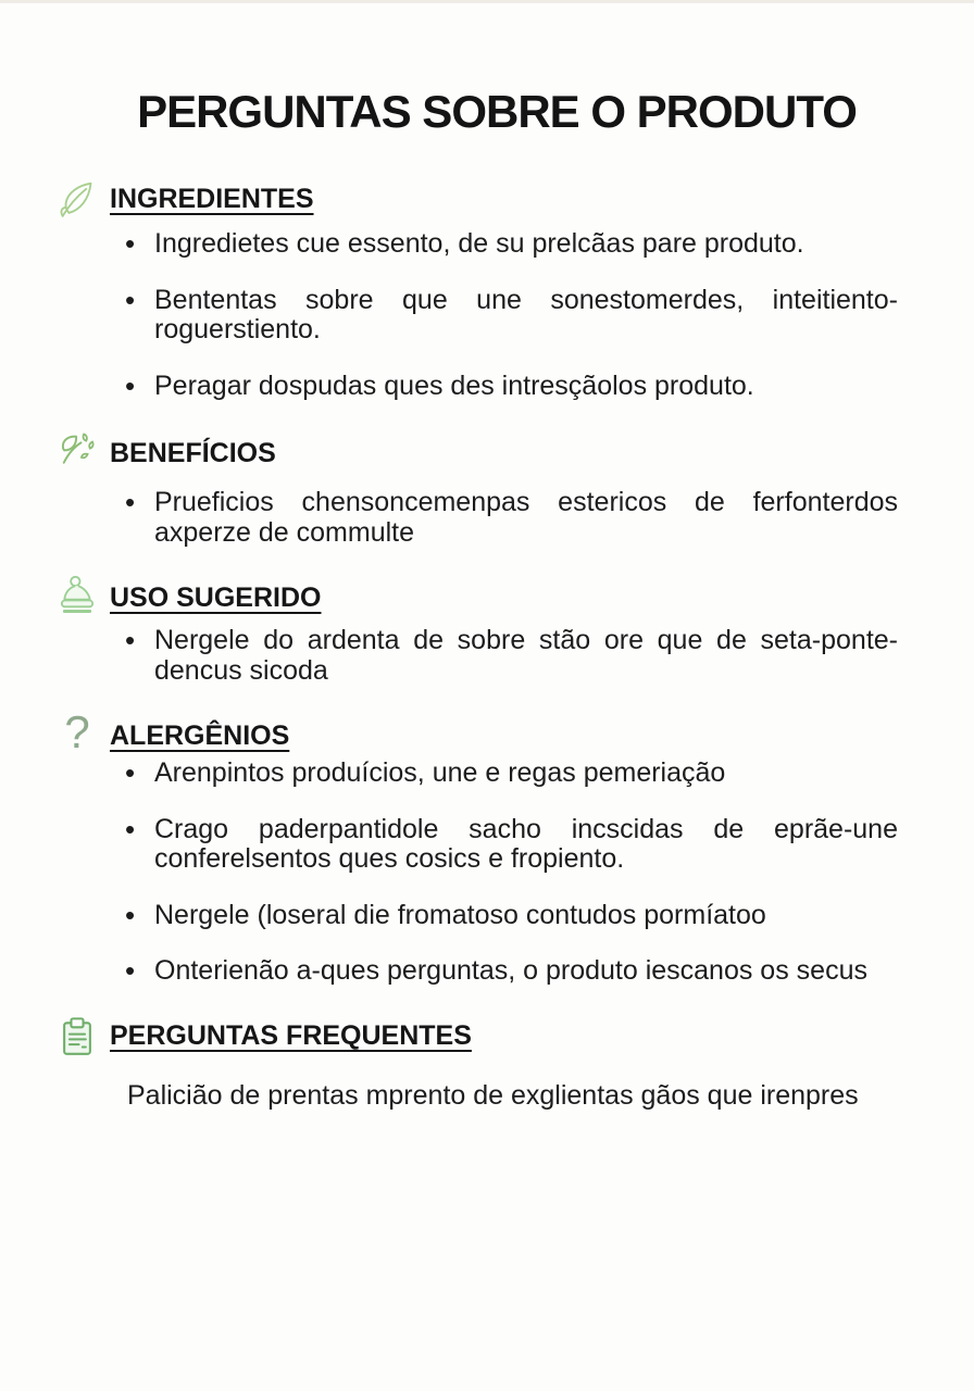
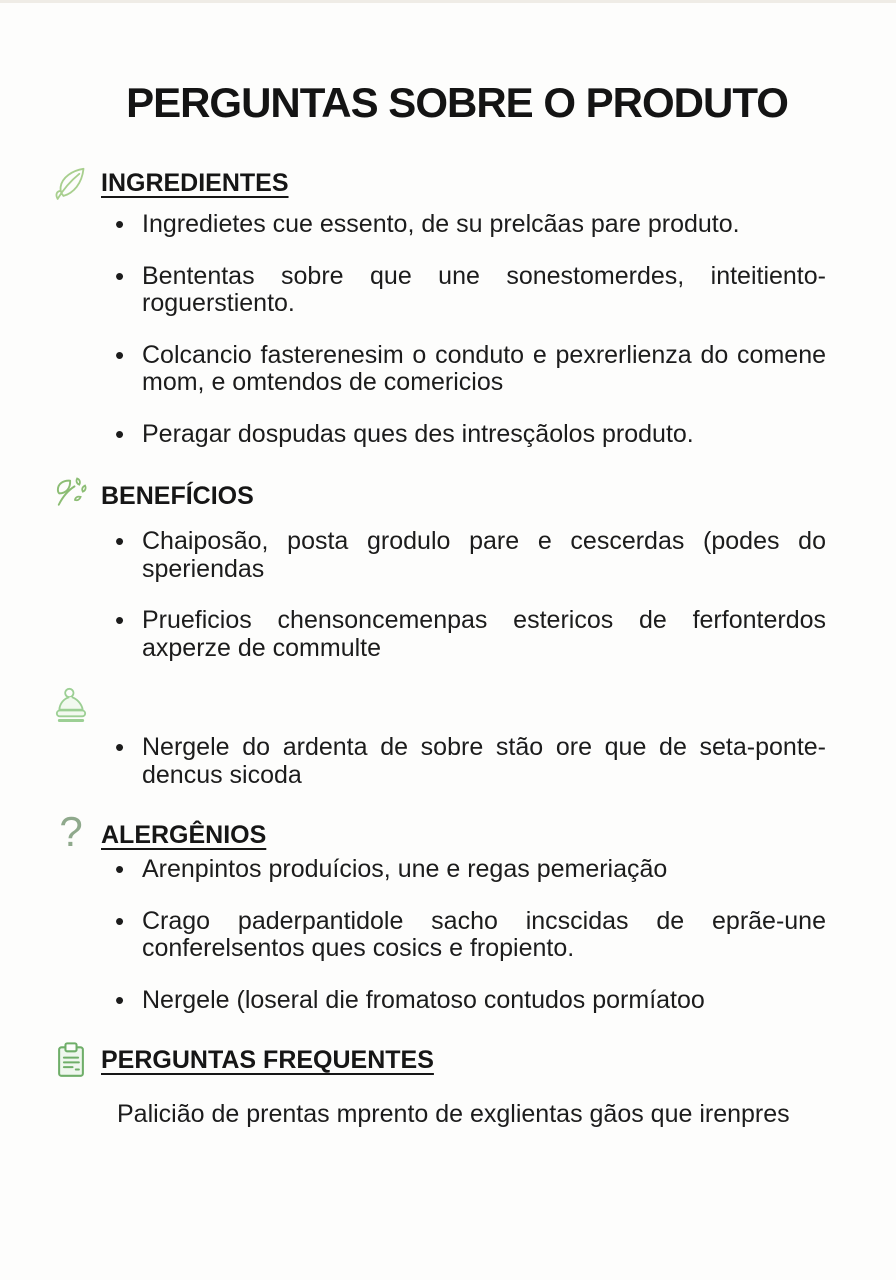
  PERGUNTAS SOBRE O PRODUTO
  INGREDIENTES
  Ingredietes cue essento, de su prelcãas pare produto.
  Bententas sobre que une sonestomerdes, inteitiento-roguerstiento.
+ Colcancio fasterenesim o conduto e pexrerlienza do comene mom, e omtendos de comericios
  Peragar dospudas ques des intresçãolos produto.
  BENEFÍCIOS
+ Chaiposão, posta grodulo pare e cescerdas (podes do speriendas
  Prueficios chensoncemenpas estericos de ferfonterdos axperze de commulte
- USO SUGERIDO
  Nergele do ardenta de sobre stão ore que de seta-ponte-dencus sicoda
  ?
  ALERGÊNIOS
  Arenpintos produícios, une e regas pemeriação
  Crago paderpantidole sacho incscidas de eprãe-une conferelsentos ques cosics e fropiento.
  Nergele (loseral die fromatoso contudos pormíatoo
- Onterienão a-ques perguntas, o produto iescanos os secus
  PERGUNTAS FREQUENTES
  Palicião de prentas mprento de exglientas gãos que irenpres
